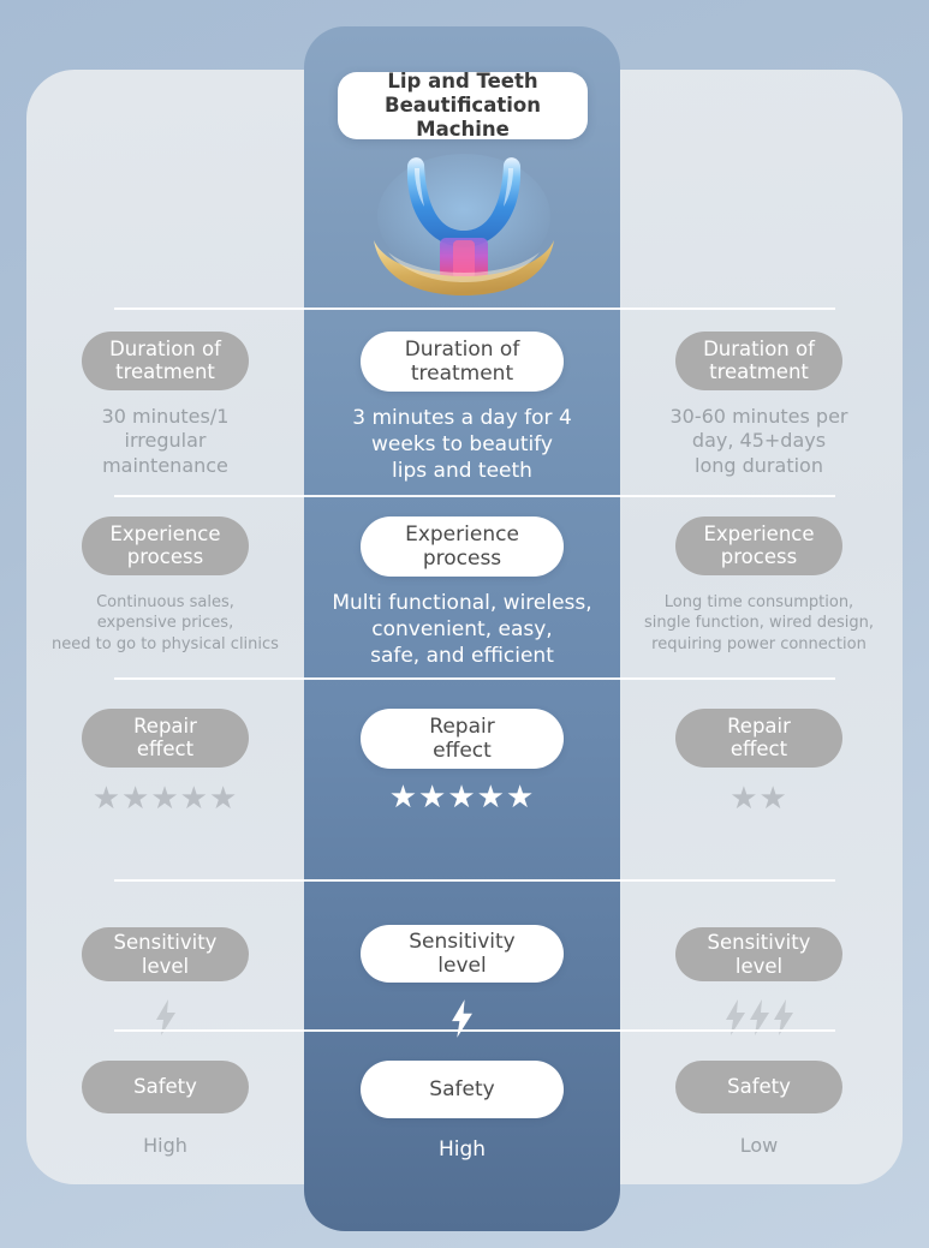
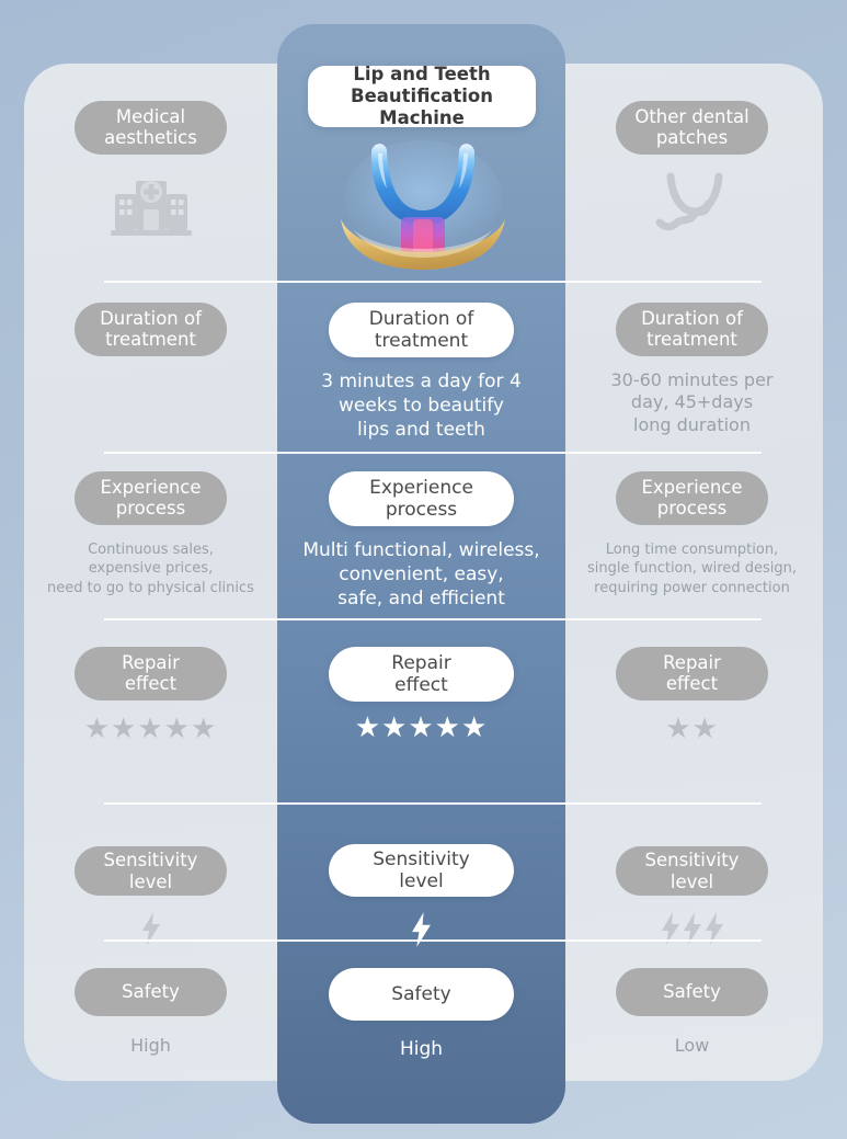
  Lip and Teeth
  Beautification Machine
+ Medical
+ aesthetics
+ Other dental
+ patches
  Duration of
  treatment
- 30 minutes/1
- irregular
- maintenance
  Duration of
  treatment
  3 minutes a day for 4
  weeks to beautify
  lips and teeth
  Duration of
  treatment
  30-60 minutes per
  day, 45+days
  long duration
  Experience
  process
  Continuous sales,
  expensive prices,
  need to go to physical clinics
  Experience
  process
  Multi functional, wireless,
  convenient, easy,
  safe, and efficient
  Experience
  process
  Long time consumption,
  single function, wired design,
  requiring power connection
  Repair
  effect
  ★★★★★
  Repair
  effect
  ★★★★★
  Repair
  effect
  ★★
  Sensitivity
  level
  Sensitivity
  level
  Sensitivity
  level
  Safety
  High
  Safety
  High
  Safety
  Low
